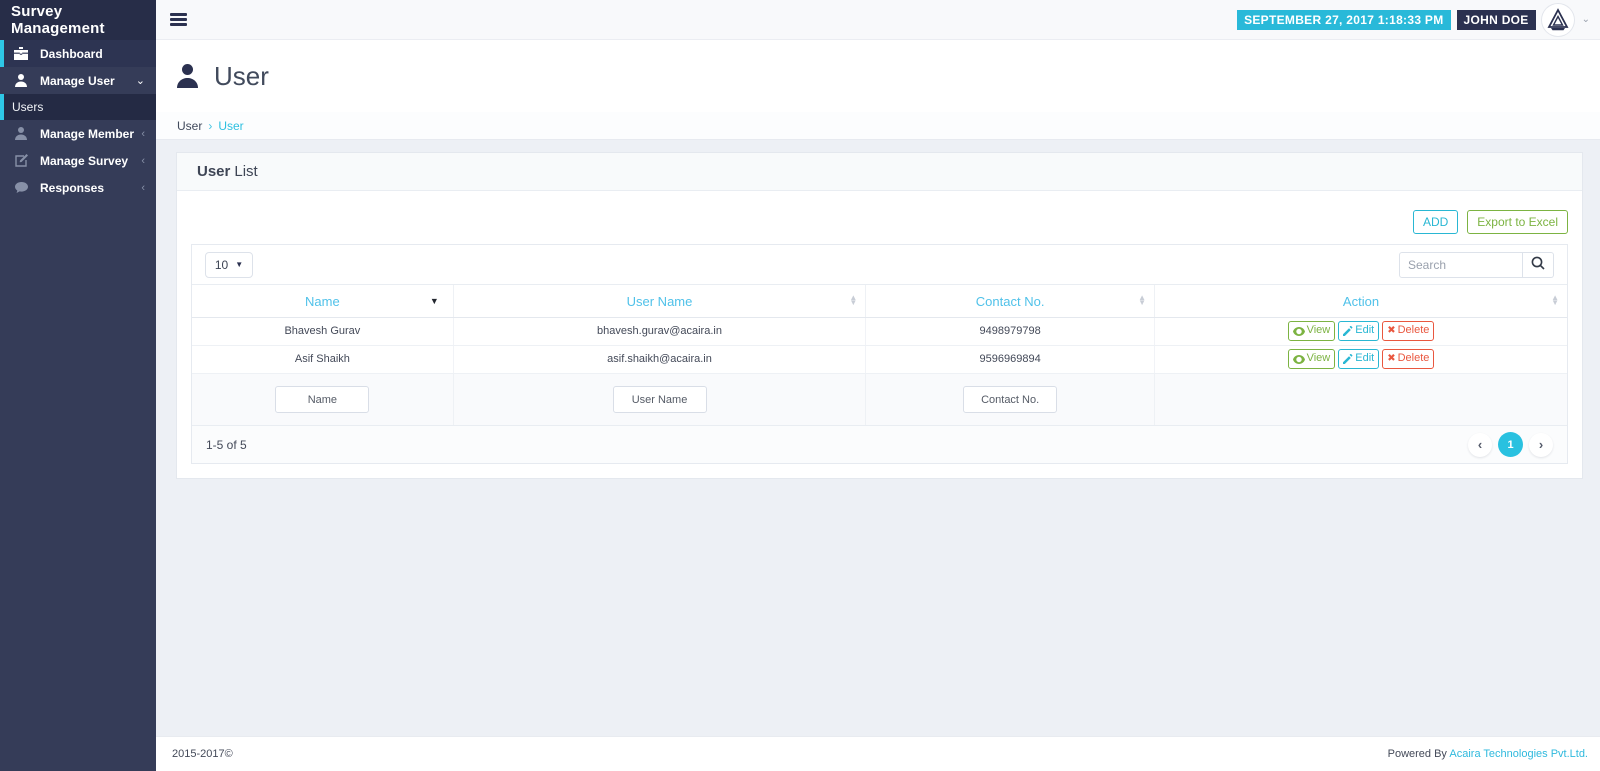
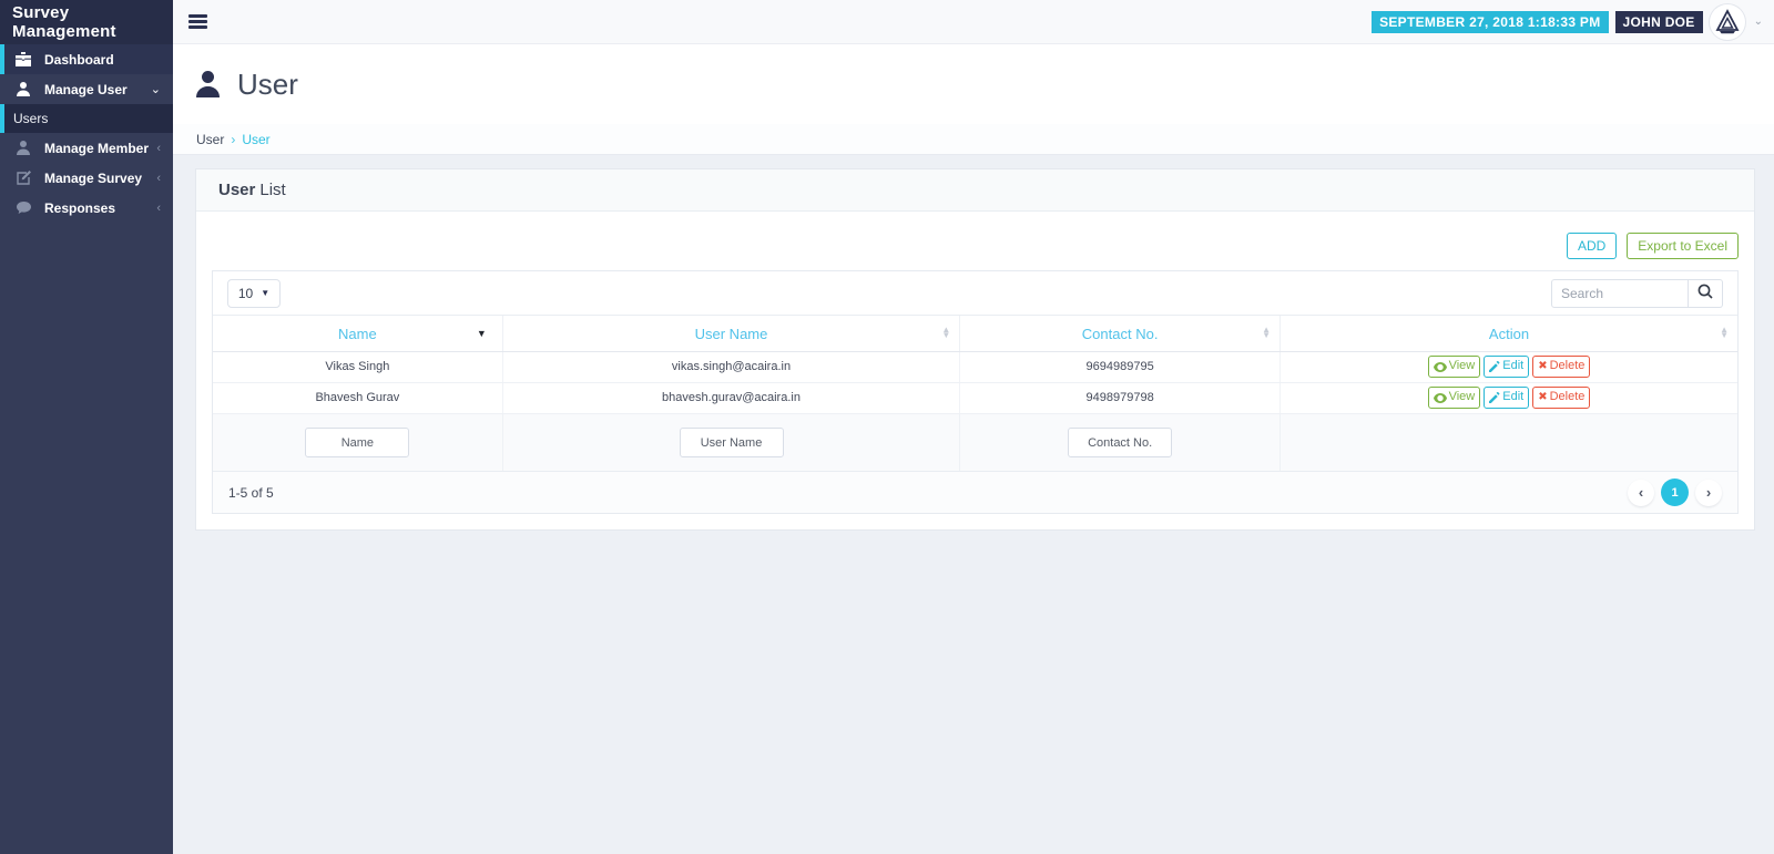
  Survey Management
  Dashboard
  Manage User
  ⌄
  Users
  Manage Member
  ‹
  Manage Survey
  ‹
  Responses
  ‹
- SEPTEMBER 27, 2017 1:18:33 PM
+ SEPTEMBER 27, 2018 1:18:33 PM
  JOHN DOE
  ⌄
  User
  User
  ›
  User
  User
  List
  ADD
  Export to Excel
  10
  ▼
  Search
  Name ▼	User Name ▲▼	Contact No. ▲▼	Action ▲▼
+ Vikas Singh	vikas.singh@acaira.in	9694989795	View Edit ✖ Delete
  Bhavesh Gurav	bhavesh.gurav@acaira.in	9498979798	View Edit ✖ Delete
- Asif Shaikh	asif.shaikh@acaira.in	9596969894	View Edit ✖ Delete
  Name	User Name	Contact No.
  1-5 of 5
  ‹
  1
  ›
- 2015-2017©
- Powered By Acaira Technologies Pvt.Ltd.
